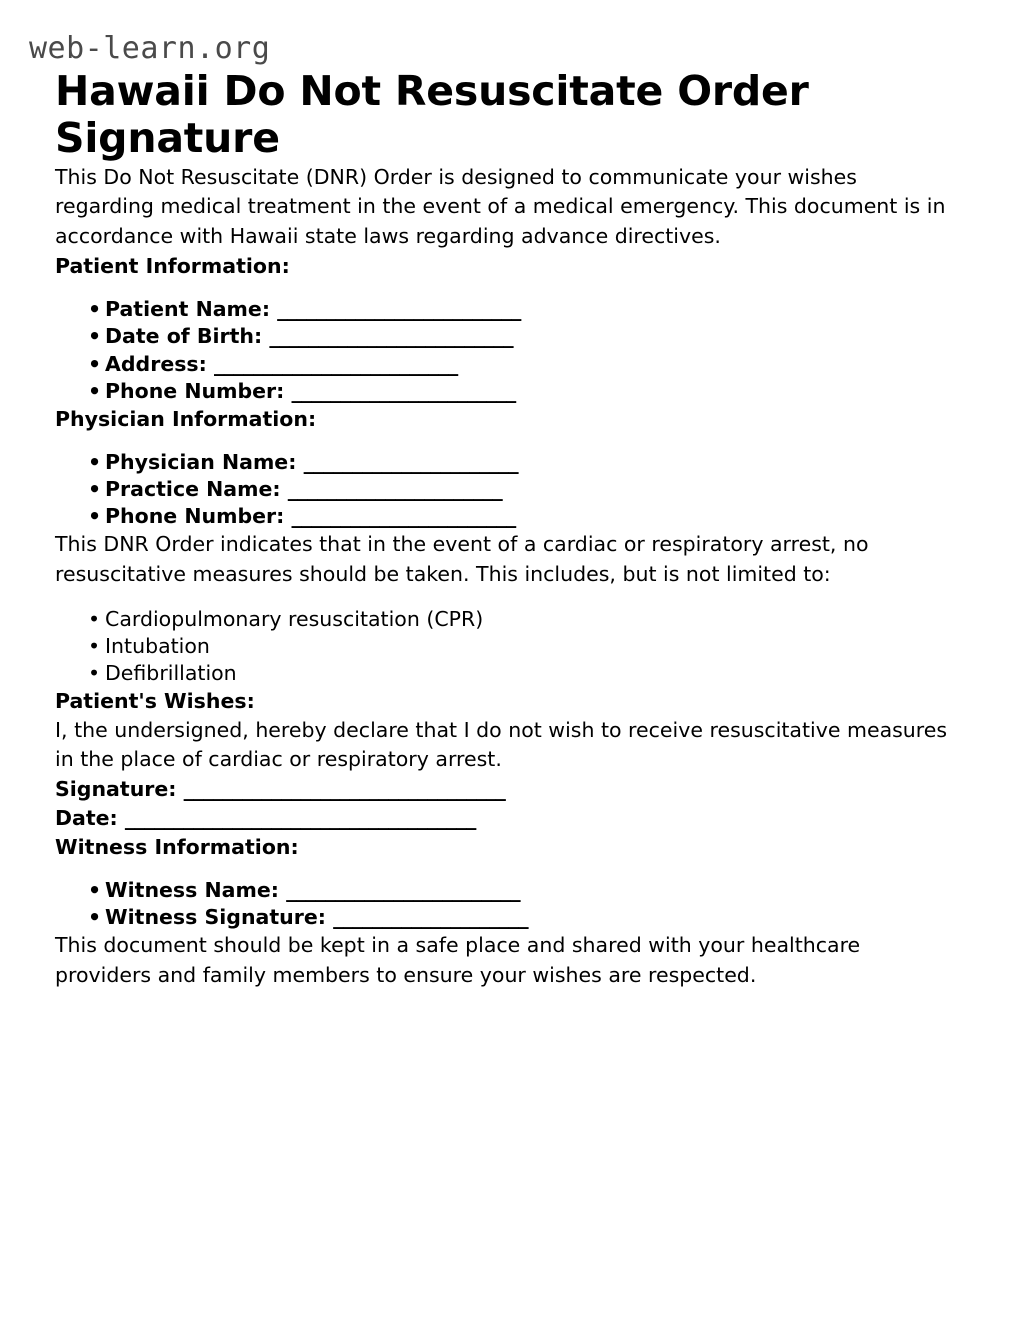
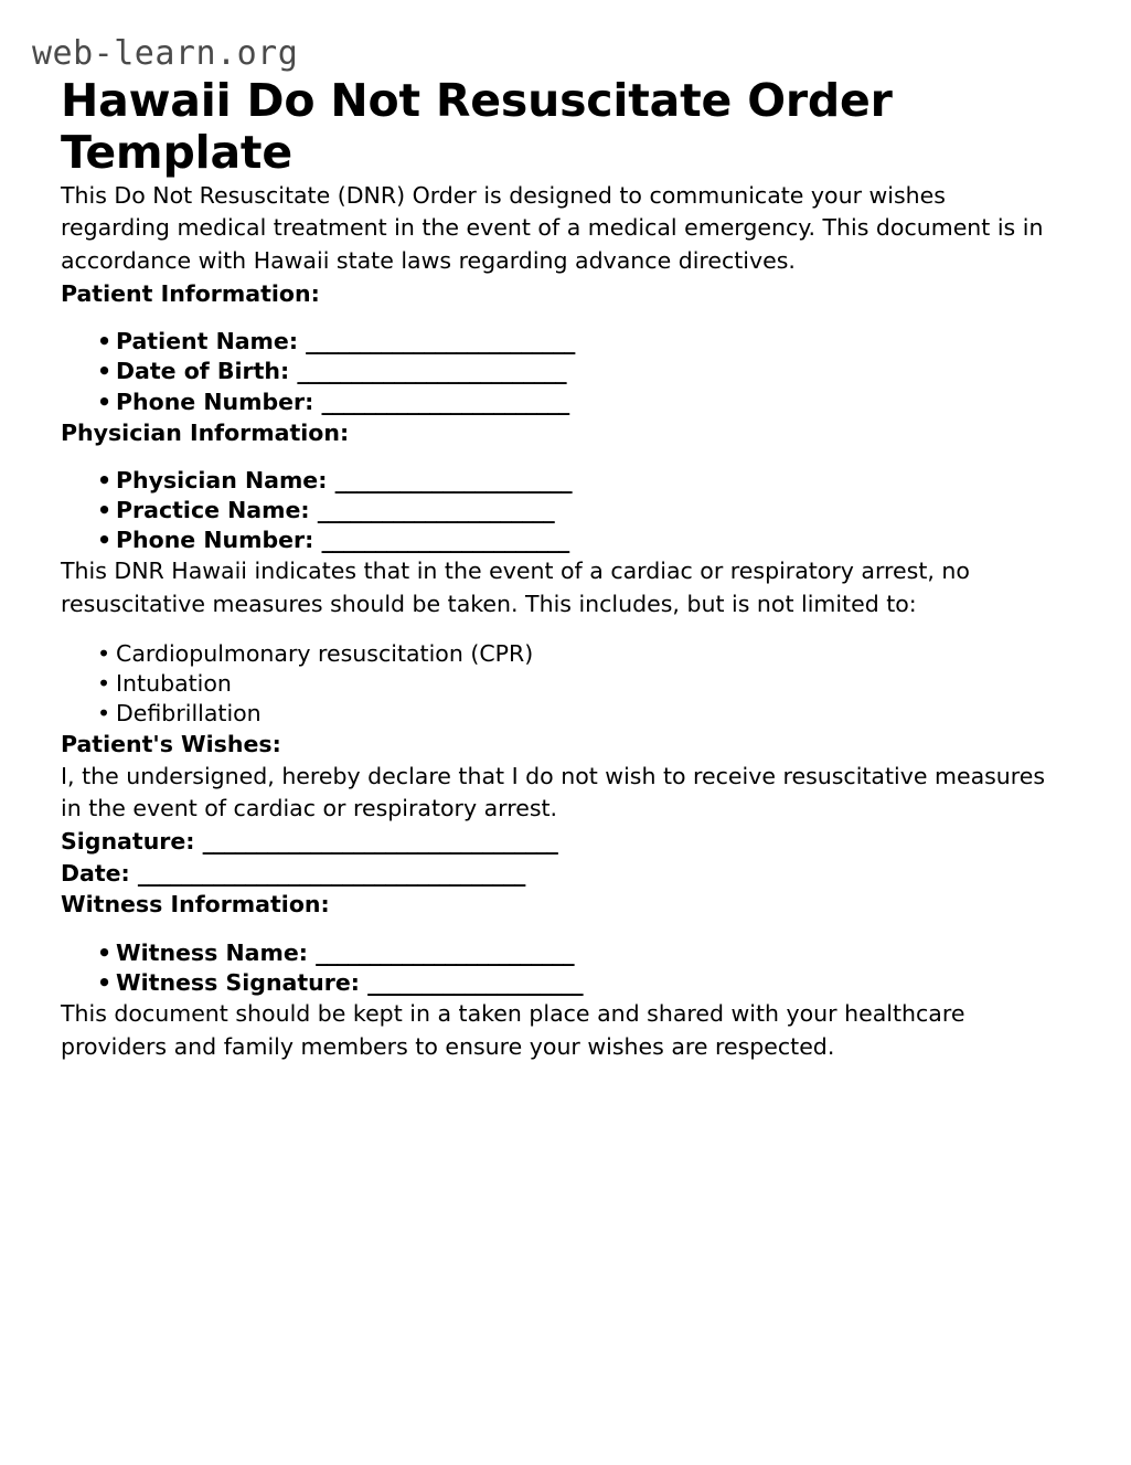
  web-learn.org
- Hawaii Do Not Resuscitate Order Signature
+ Hawaii Do Not Resuscitate Order Template
  This Do Not Resuscitate (DNR) Order is designed to communicate your wishes regarding medical treatment in the event of a medical emergency. This document is in accordance with Hawaii state laws regarding advance directives.
  Patient Information:
  Patient Name: _________________________
  Date of Birth: _________________________
- Address: _________________________
  Phone Number: _______________________
  Physician Information:
  Physician Name: ______________________
  Practice Name: ______________________
  Phone Number: _______________________
- This DNR Order indicates that in the event of a cardiac or respiratory arrest, no resuscitative measures should be taken. This includes, but is not limited to:
+ This DNR Hawaii indicates that in the event of a cardiac or respiratory arrest, no resuscitative measures should be taken. This includes, but is not limited to:
  Cardiopulmonary resuscitation (CPR)
  Intubation
  Defibrillation
  Patient's Wishes:
- I, the undersigned, hereby declare that I do not wish to receive resuscitative measures in the place of cardiac or respiratory arrest.
+ I, the undersigned, hereby declare that I do not wish to receive resuscitative measures in the event of cardiac or respiratory arrest.
  Signature: _________________________________
  Date: ____________________________________
  Witness Information:
  Witness Name: ________________________
  Witness Signature: ____________________
- This document should be kept in a safe place and shared with your healthcare providers and family members to ensure your wishes are respected.
+ This document should be kept in a taken place and shared with your healthcare providers and family members to ensure your wishes are respected.
